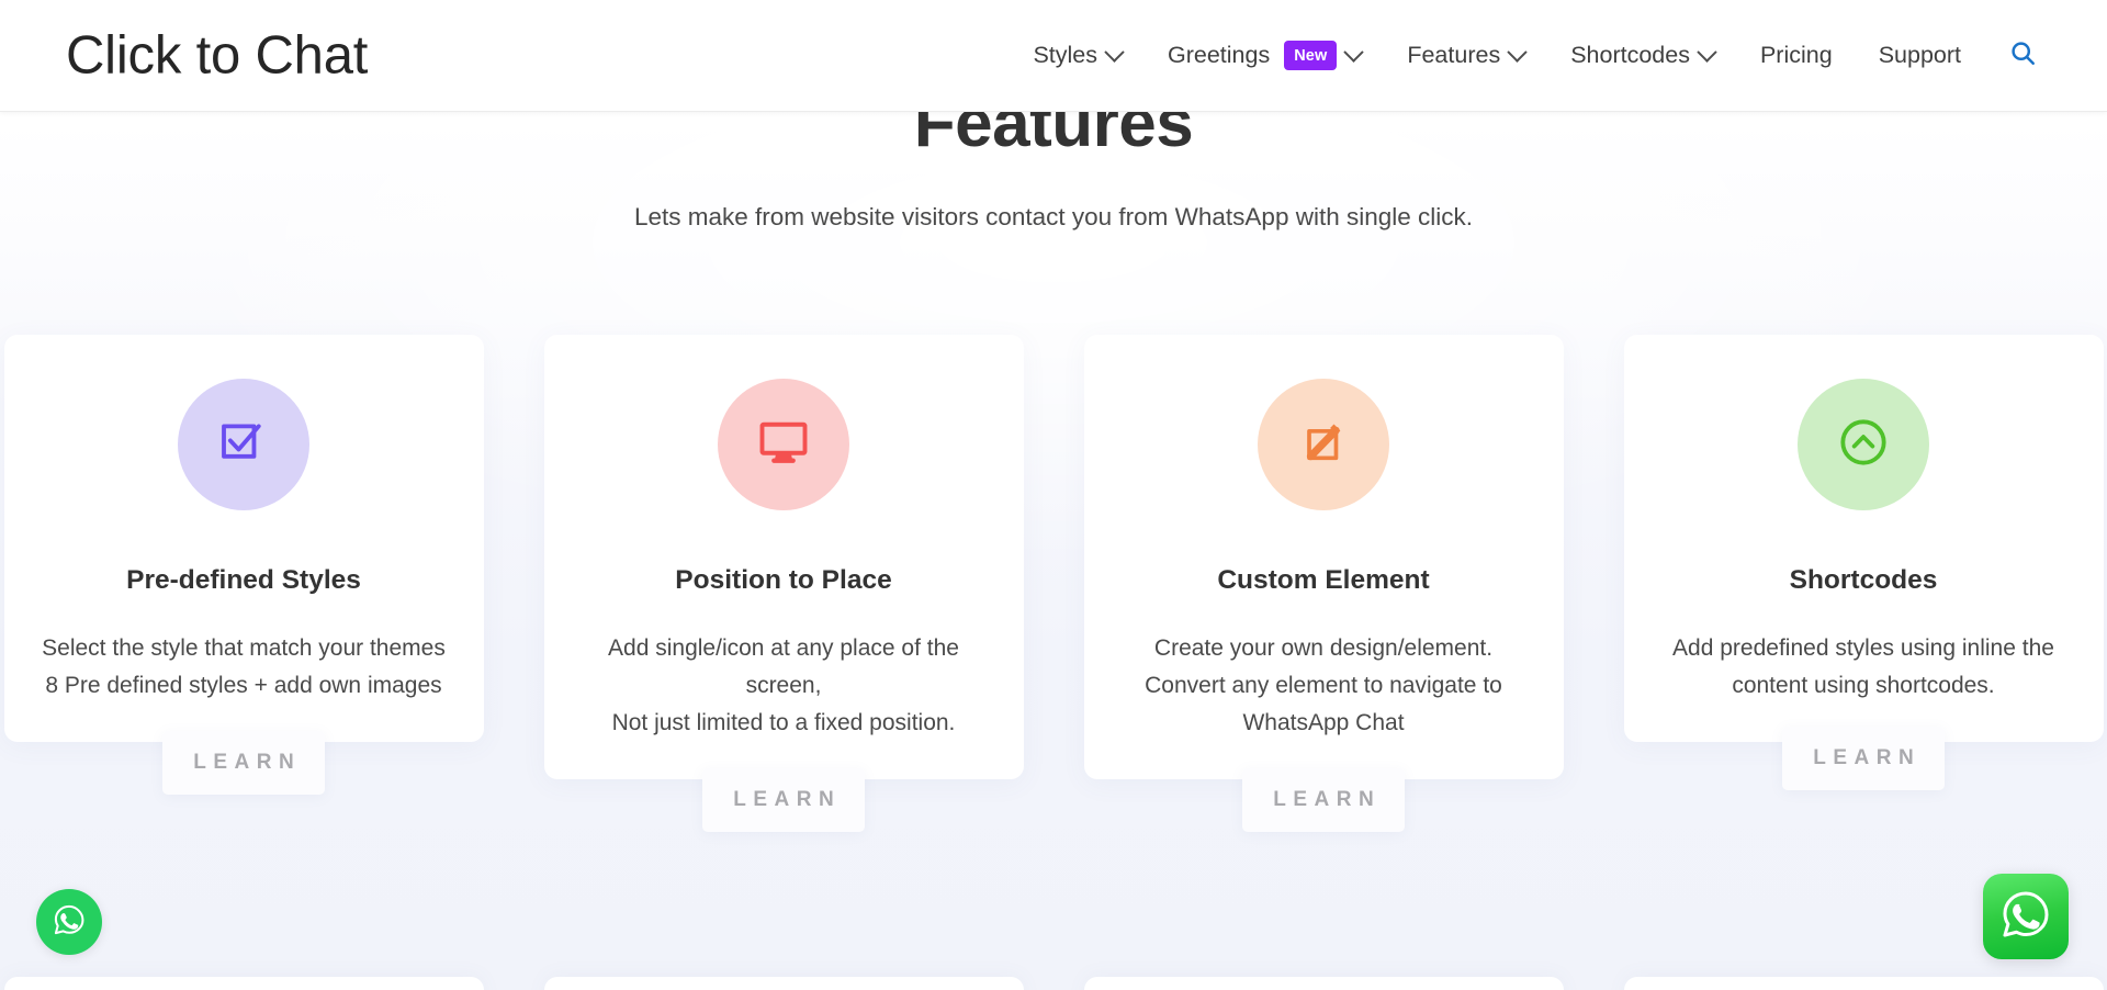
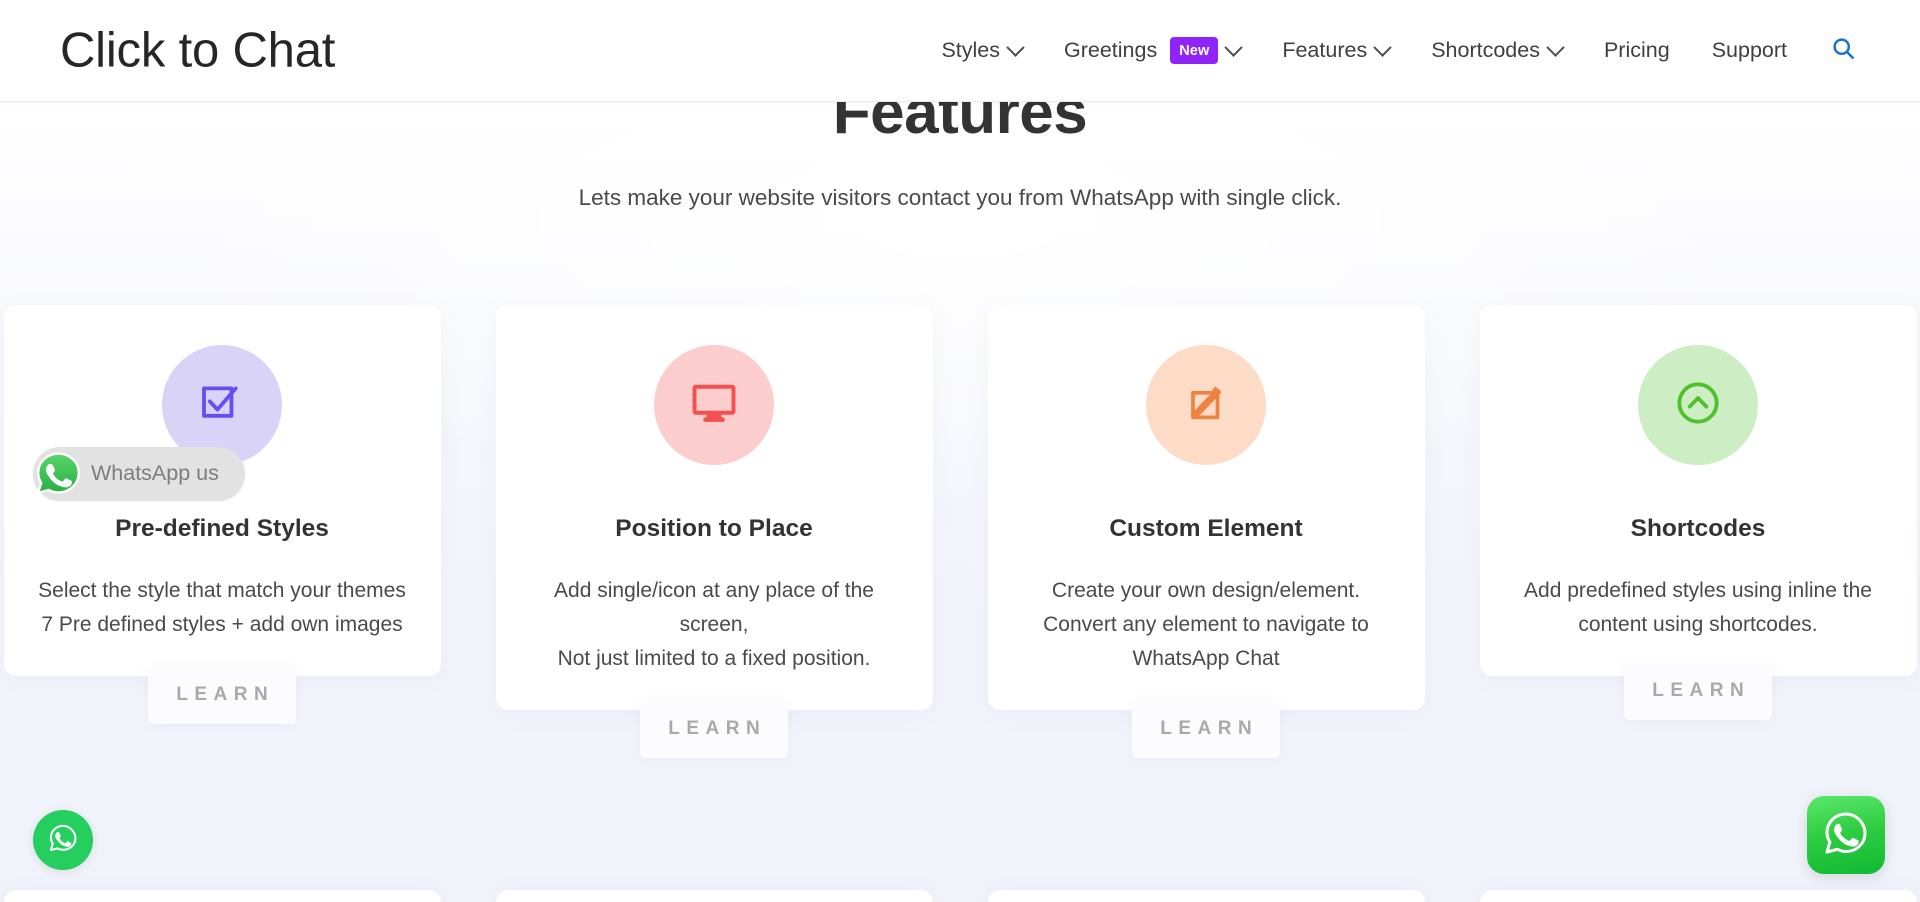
  Features
- Lets make from website visitors contact you from WhatsApp with single click.
+ Lets make your website visitors contact you from WhatsApp with single click.
  Pre-defined Styles
  Select the style that match your themes
- 8 Pre defined styles + add own images
+ 7 Pre defined styles + add own images
  LEARN
  Position to Place
  Add single/icon at any place of the screen,
  Not just limited to a fixed position.
  LEARN
  Custom Element
  Create your own design/element.
  Convert any element to navigate to WhatsApp Chat
  LEARN
  Shortcodes
  Add predefined styles using inline the content using shortcodes.
  LEARN
+ WhatsApp us
  Click to Chat
  Styles
  Greetings
  New
  Features
  Shortcodes
  Pricing
  Support
